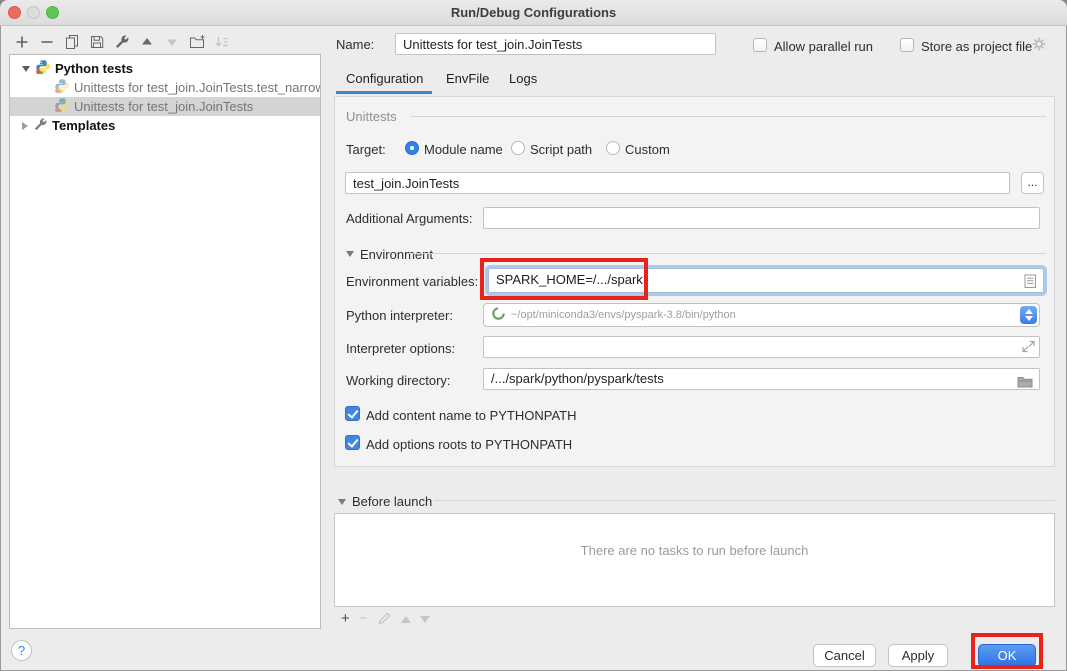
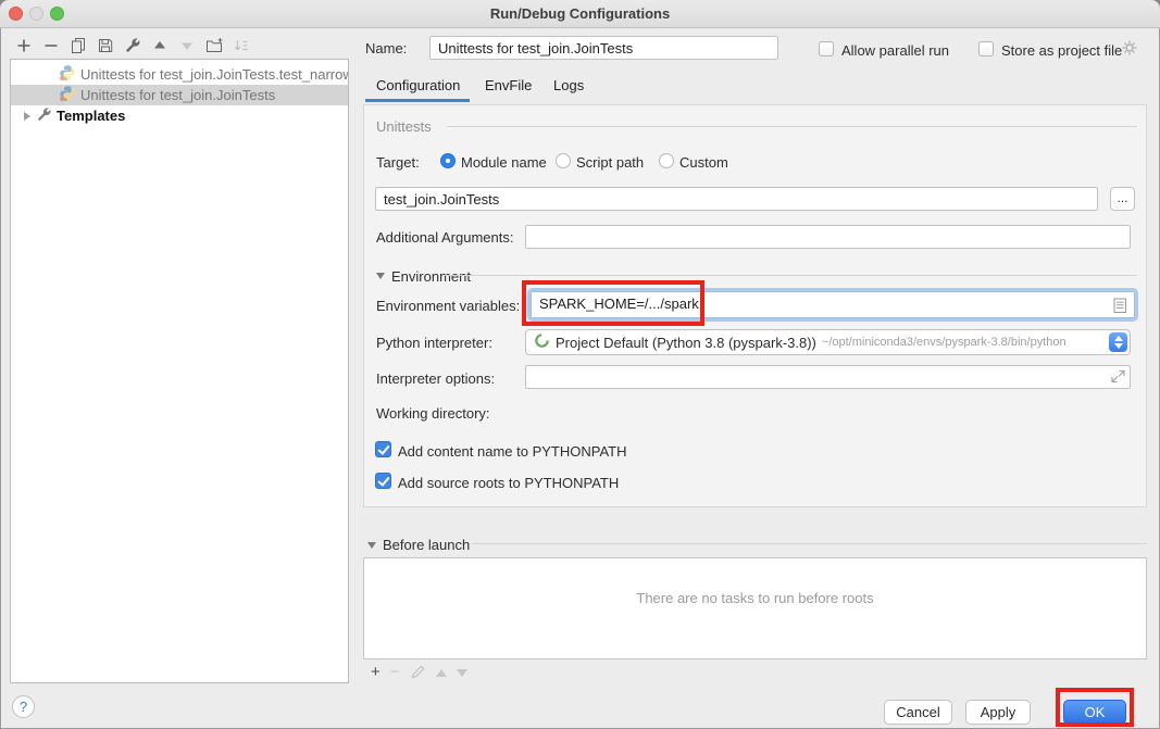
  Run/Debug Configurations
- Python tests
  Unittests for test_join.JoinTests.test_narro
  Unittests for test_join.JoinTests
  Templates
  Name:
  Unittests for test_join.JoinTests
  Allow parallel run
  Store as project file
  Configuration
  EnvFile
  Logs
  Unittests
  Target:
  Module name
  Script path
  Custom
  test_join.JoinTests
  ...
  Additional Arguments:
  Environment
  Environment variables:
  SPARK_HOME=/.../spark
  Python interpreter:
+ Project Default (Python 3.8 (pyspark-3.8))
  ~/opt/miniconda3/envs/pyspark-3.8/bin/python
  Interpreter options:
  Working directory:
- /.../spark/python/pyspark/tests
  Add content name to PYTHONPATH
- Add options roots to PYTHONPATH
+ Add source roots to PYTHONPATH
  Before launch
- There are no tasks to run before launch
+ There are no tasks to run before roots
  +
  ?
  Cancel
  Apply
  OK
